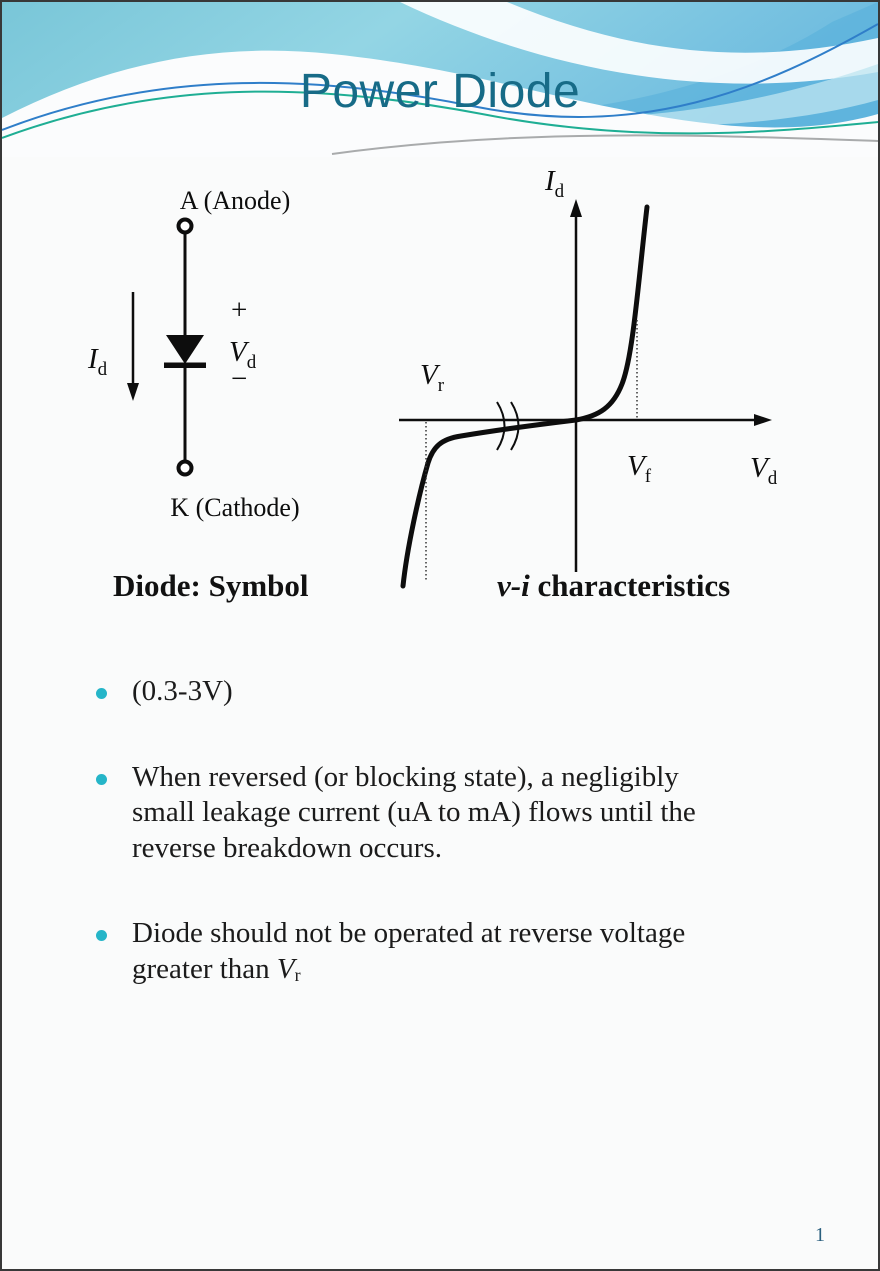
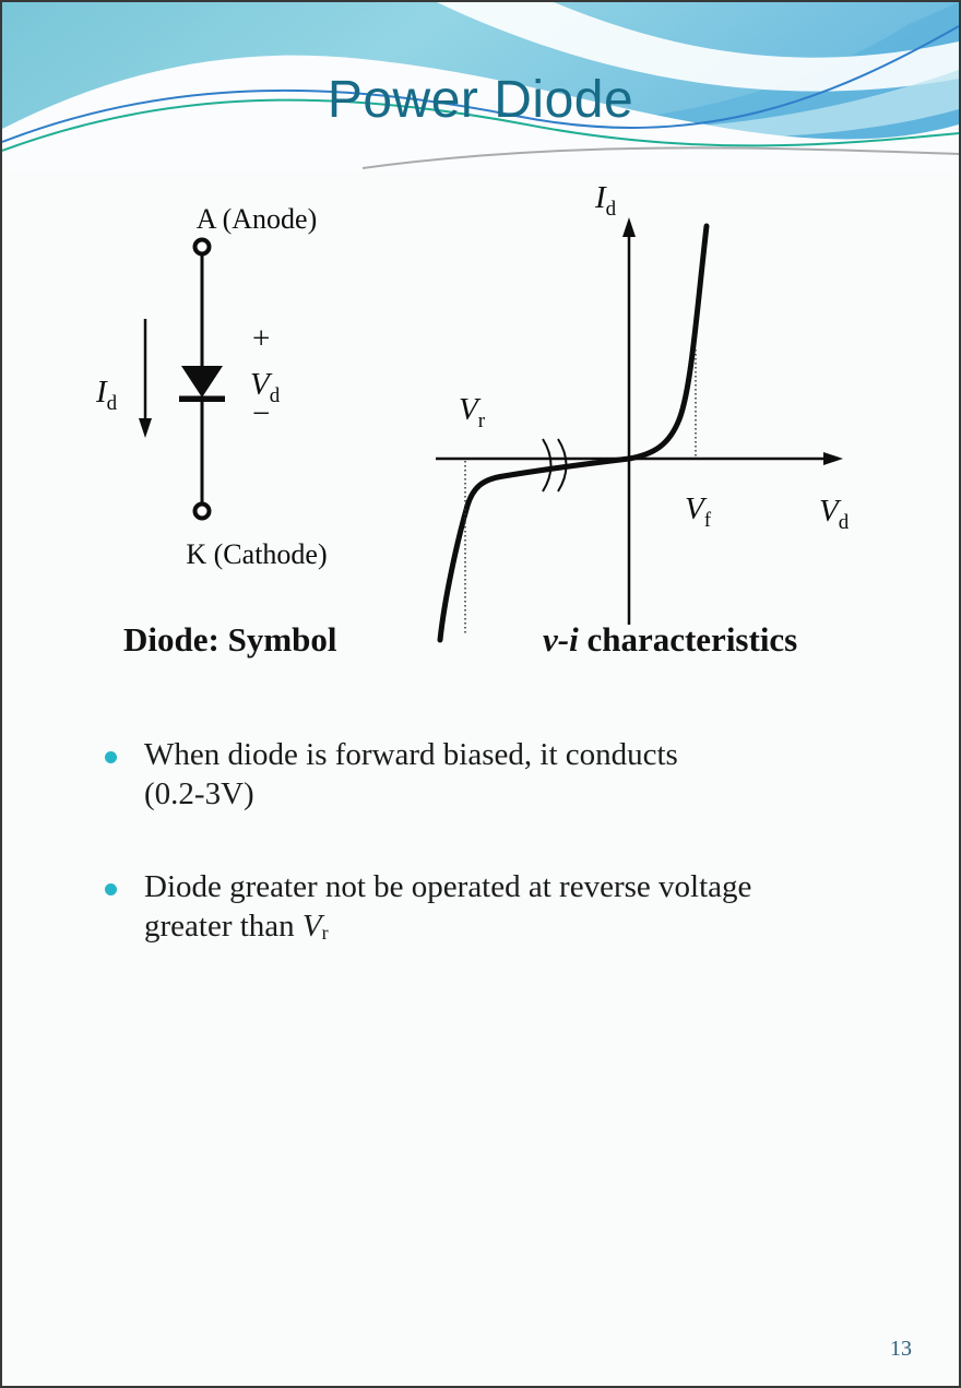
  Power Diode
  A (Anode)
  K (Cathode)
  Id
  +
  Vd
  −
  Id
  Vr
  Vf
  Vd
  Diode: Symbol
  v-i characteristics
+ When diode is forward biased, it conducts
- (0.3-3V)
+ (0.2-3V)
- When reversed (or blocking state), a negligibly
- small leakage current (uA to mA) flows until the
- reverse breakdown occurs.
- Diode should not be operated at reverse voltage
+ Diode greater not be operated at reverse voltage
  greater than Vr
- 1
+ 13
